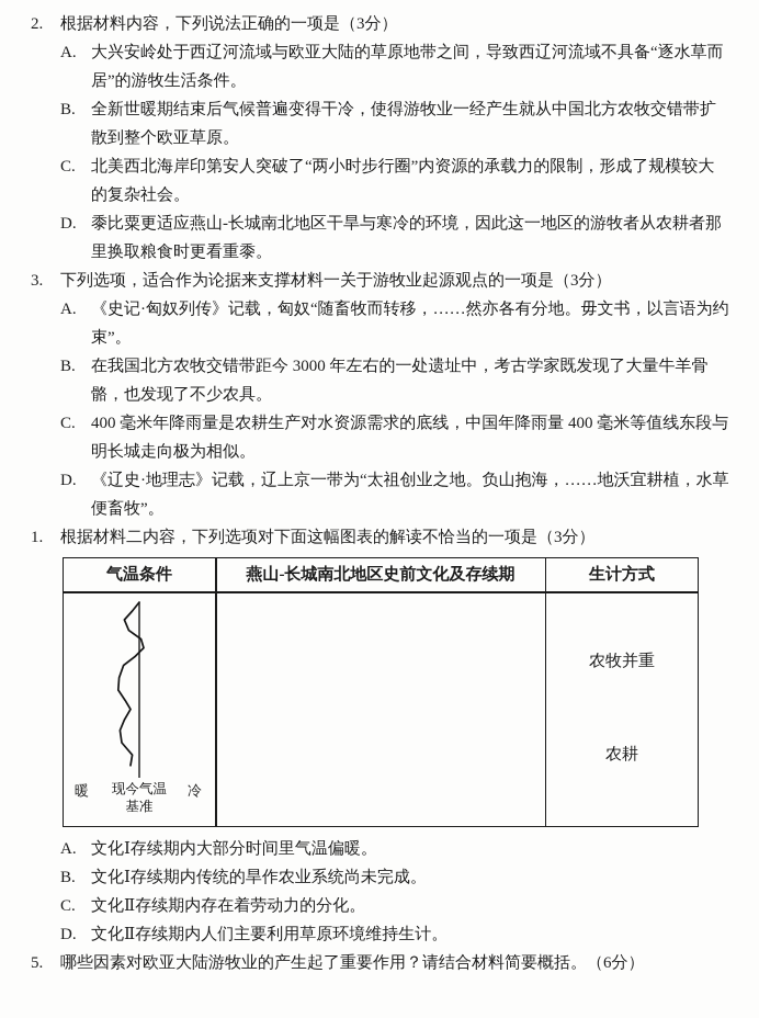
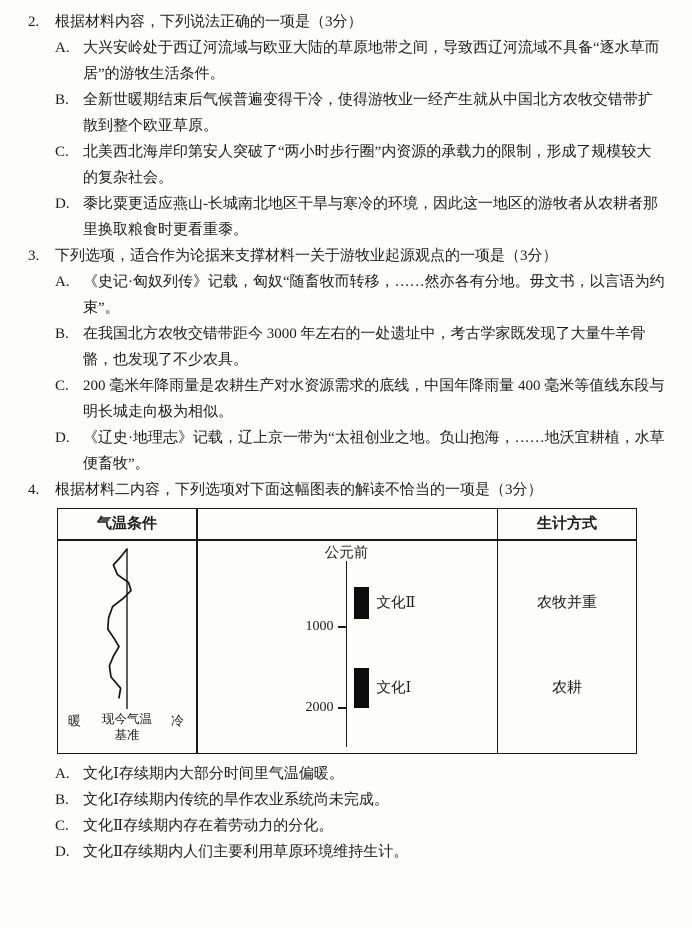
  2.
  根据材料内容，下列说法正确的一项是（3分）
  A.
  大兴安岭处于西辽河流域与欧亚大陆的草原地带之间，导致西辽河流域不具备“逐水草而居”的游牧生活条件。
  B.
  全新世暖期结束后气候普遍变得干冷，使得游牧业一经产生就从中国北方农牧交错带扩散到整个欧亚草原。
  C.
  北美西北海岸印第安人突破了“两小时步行圈”内资源的承载力的限制，形成了规模较大的复杂社会。
  D.
  黍比粟更适应燕山-长城南北地区干旱与寒冷的环境，因此这一地区的游牧者从农耕者那里换取粮食时更看重黍。
  3.
  下列选项，适合作为论据来支撑材料一关于游牧业起源观点的一项是（3分）
  A.
  《史记·匈奴列传》记载，匈奴“随畜牧而转移，……然亦各有分地。毋文书，以言语为约束”。
  B.
  在我国北方农牧交错带距今 3000 年左右的一处遗址中，考古学家既发现了大量牛羊骨骼，也发现了不少农具。
  C.
- 400 毫米年降雨量是农耕生产对水资源需求的底线，中国年降雨量 400 毫米等值线东段与明长城走向极为相似。
+ 200 毫米年降雨量是农耕生产对水资源需求的底线，中国年降雨量 400 毫米等值线东段与明长城走向极为相似。
  D.
  《辽史·地理志》记载，辽上京一带为“太祖创业之地。负山抱海，……地沃宜耕植，水草便畜牧”。
- 1.
+ 4.
  根据材料二内容，下列选项对下面这幅图表的解读不恰当的一项是（3分）
  气温条件
- 燕山-长城南北地区史前文化及存续期
  生计方式
  暖
  现今气温
  基准
  冷
+ 公元前
+ 1000
+ 2000
+ 文化Ⅱ
+ 文化Ⅰ
  农牧并重
  农耕
  A.
  文化Ⅰ存续期内大部分时间里气温偏暖。
  B.
  文化Ⅰ存续期内传统的旱作农业系统尚未完成。
  C.
  文化Ⅱ存续期内存在着劳动力的分化。
  D.
  文化Ⅱ存续期内人们主要利用草原环境维持生计。
- 5.
- 哪些因素对欧亚大陆游牧业的产生起了重要作用？请结合材料简要概括。（6分）
